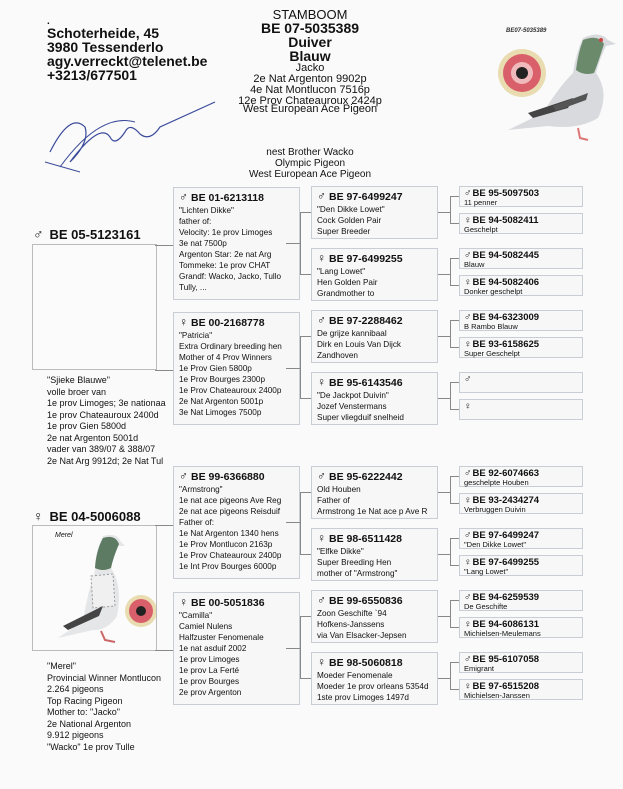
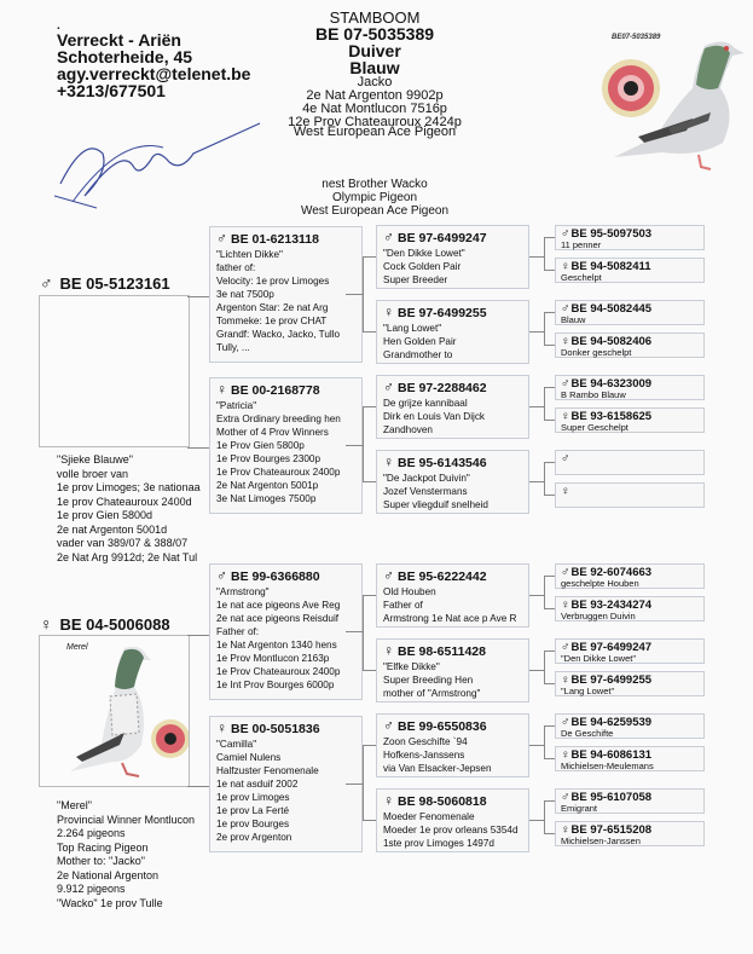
  .
+ Verreckt - Ariën
  Schoterheide, 45
- 3980 Tessenderlo
  agy.verreckt@telenet.be
  +3213/677501
  STAMBOOM
  BE 07-5035389
  Duiver
  Blauw
  Jacko
  2e Nat Argenton 9902p
  4e Nat Montlucon 7516p
  12e Prov Chateauroux 2424p
  West European Ace Pigeon
  nest Brother Wacko
  Olympic Pigeon
  West European Ace Pigeon
  ♂ BE 05-5123161
  "Sjieke Blauwe"
  volle broer van
  1e prov Limoges; 3e nationaa
  1e prov Chateauroux 2400d
  1e prov Gien 5800d
  2e nat Argenton 5001d
  vader van 389/07 & 388/07
  2e Nat Arg 9912d; 2e Nat Tul
  ♀ BE 04-5006088
  "Merel"
  Provincial Winner Montlucon
  2.264 pigeons
  Top Racing Pigeon
  Mother to: "Jacko"
  2e National Argenton
  9.912 pigeons
  "Wacko" 1e prov Tulle
  ♂ BE 01-6213118
  "Lichten Dikke"
  father of:
  Velocity: 1e prov Limoges
  3e nat 7500p
  Argenton Star: 2e nat Arg
  Tommeke: 1e prov CHAT
  Grandf: Wacko, Jacko, Tullo
  Tully, ...
  ♀ BE 00-2168778
  "Patricia"
  Extra Ordinary breeding hen
  Mother of 4 Prov Winners
  1e Prov Gien 5800p
  1e Prov Bourges 2300p
  1e Prov Chateauroux 2400p
  2e Nat Argenton 5001p
  3e Nat Limoges 7500p
  ♂ BE 99-6366880
  "Armstrong"
  1e nat ace pigeons Ave Reg
  2e nat ace pigeons Reisduif
  Father of:
  1e Nat Argenton 1340 hens
  1e Prov Montlucon 2163p
  1e Prov Chateauroux 2400p
  1e Int Prov Bourges 6000p
  ♀ BE 00-5051836
  "Camilla"
  Camiel Nulens
  Halfzuster Fenomenale
  1e nat asduif 2002
  1e prov Limoges
  1e prov La Ferté
  1e prov Bourges
  2e prov Argenton
  ♂ BE 97-6499247
  "Den Dikke Lowet"
  Cock Golden Pair
  Super Breeder
  ♀ BE 97-6499255
  "Lang Lowet"
  Hen Golden Pair
  Grandmother to
  ♂ BE 97-2288462
  De grijze kannibaal
  Dirk en Louis Van Dijck
  Zandhoven
  ♀ BE 95-6143546
  "De Jackpot Duivin"
  Jozef Venstermans
  Super vliegduif snelheid
  ♂ BE 95-6222442
  Old Houben
  Father of
  Armstrong 1e Nat ace p Ave R
  ♀ BE 98-6511428
  "Elfke Dikke"
  Super Breeding Hen
  mother of "Armstrong"
  ♂ BE 99-6550836
  Zoon Geschifte `94
  Hofkens-Janssens
  via Van Elsacker-Jepsen
  ♀ BE 98-5060818
  Moeder Fenomenale
  Moeder 1e prov orleans 5354d
  1ste prov Limoges 1497d
  ♂BE 95-5097503
  11 penner
  ♀BE 94-5082411
  Geschelpt
  ♂BE 94-5082445
  Blauw
  ♀BE 94-5082406
  Donker geschelpt
  ♂BE 94-6323009
  B Rambo Blauw
  ♀BE 93-6158625
  Super Geschelpt
  ♂
  ♀
  ♂BE 92-6074663
  geschelpte Houben
  ♀BE 93-2434274
  Verbruggen Duivin
  ♂BE 97-6499247
  "Den Dikke Lowet"
  ♀BE 97-6499255
  "Lang Lowet"
  ♂BE 94-6259539
  De Geschifte
  ♀BE 94-6086131
  Michielsen-Meulemans
  ♂BE 95-6107058
  Emigrant
  ♀BE 97-6515208
  Michielsen-Janssen
